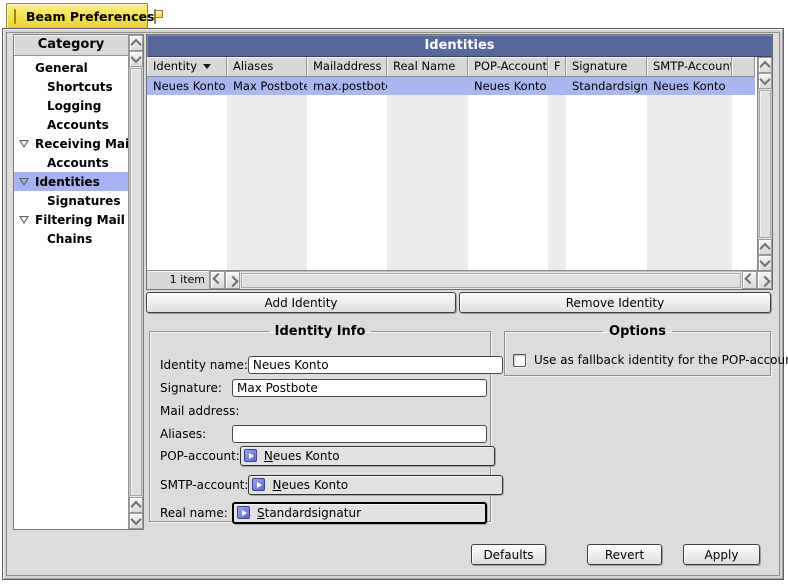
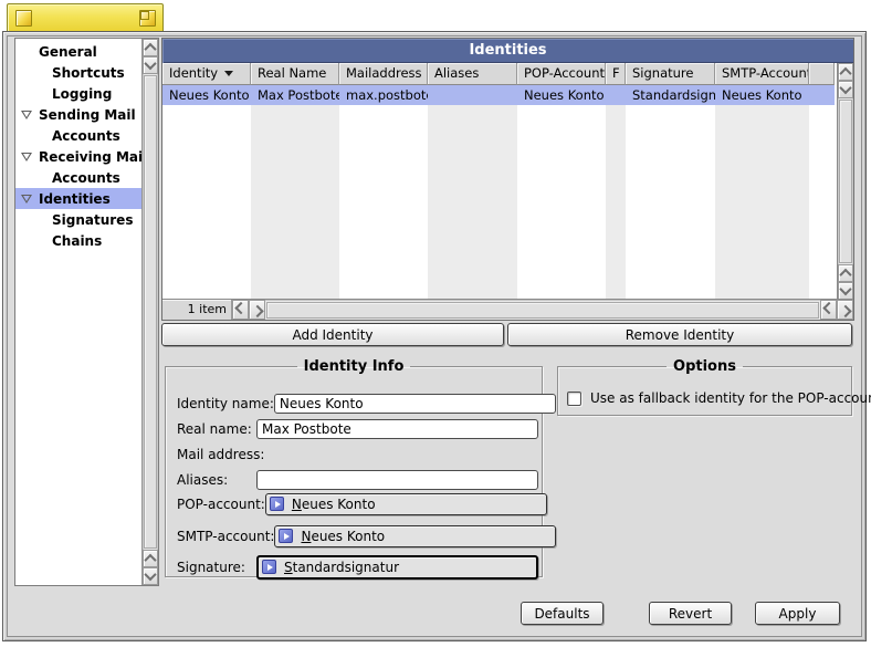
- Beam Preferences
- Category
  General
  Shortcuts
  Logging
+ Sending Mail
  Accounts
  Receiving Mai
  Accounts
  Identities
  Signatures
- Filtering Mail
  Chains
  Identities
  Identity
- Aliases
+ Real Name
  Mailaddress
- Real Name
+ Aliases
  POP-Account
  F
  Signature
  SMTP-Accoun
  Neues Konto
  Max Postbote
  Neues Konto
  Standardsign
  Neues Konto
  1 item
  Add Identity
  Remove Identity
  Identity Info
  Identity name:
  Neues Konto
- Signature:
+ Real name:
  Max Postbote
  Mail address:
  Aliases:
  POP-account:
  Neues Konto
  SMTP-account:
  Neues Konto
- Real name:
+ Signature:
  Standardsignatur
  Options
  Use as fallback identity for the POP-accou
  Defaults
  Revert
  Apply
